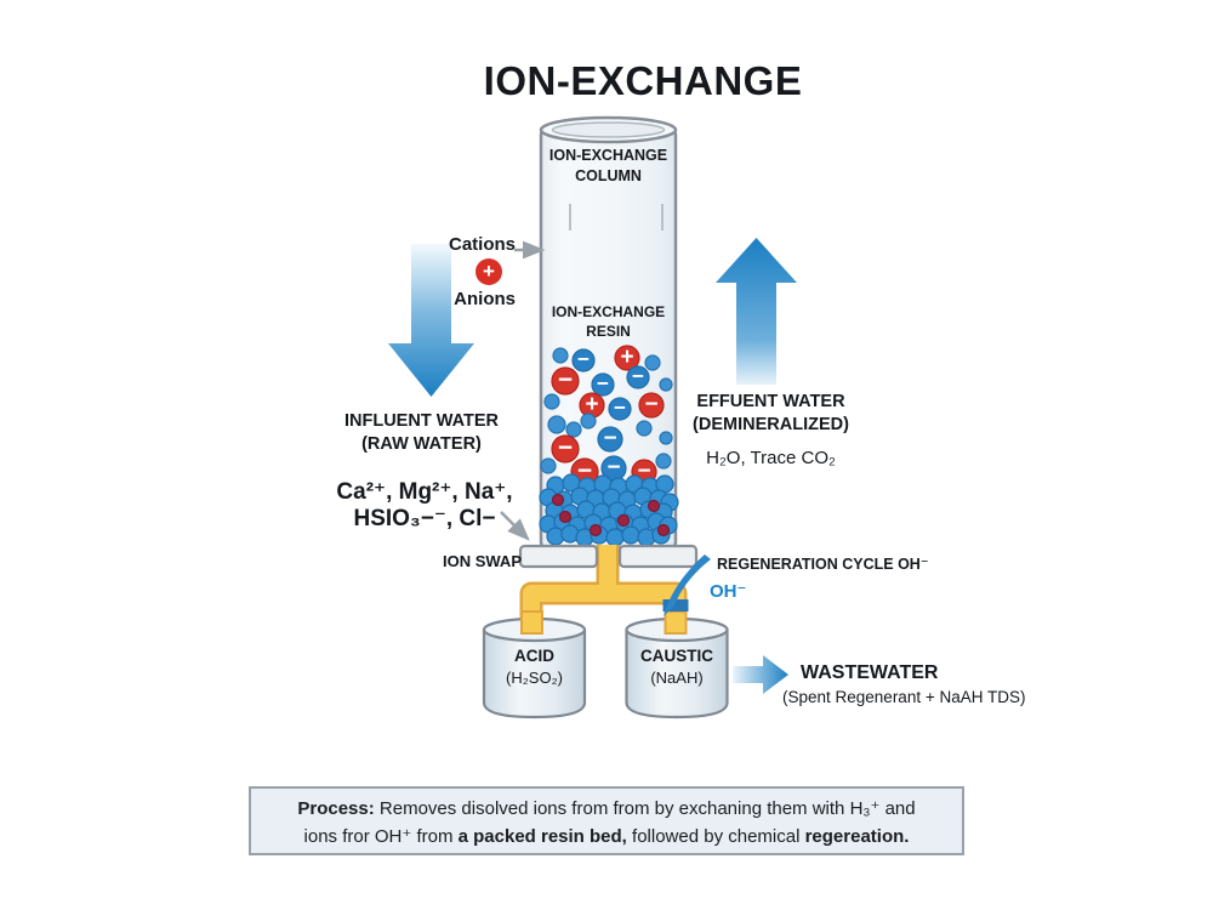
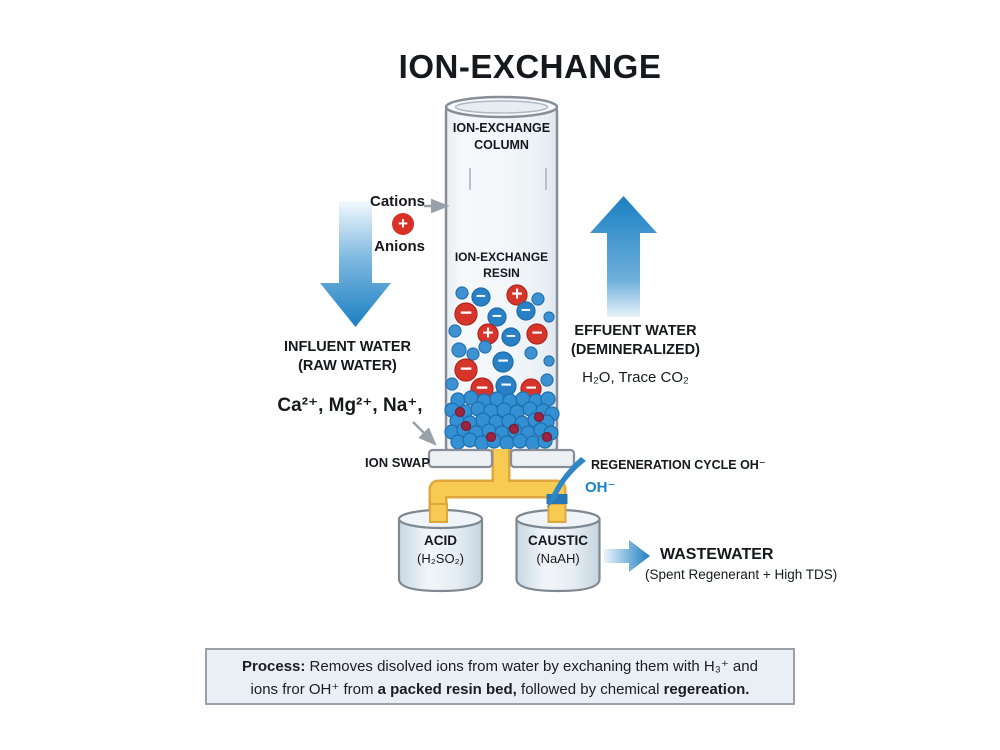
  −
  +
  −
  −
  −
  +
  −
  −
  −
  −
  −
  −
  −
  ION-EXCHANGE
  ION-EXCHANGE
  COLUMN
  ION-EXCHANGE
  RESIN
  Cations
  +
  Anions
  INFLUENT WATER
  (RAW WATER)
  Ca²⁺, Mg²⁺, Na⁺,
- HSIO₃−⁻, Cl−
  ION SWAP
  EFFUENT WATER
  (DEMINERALIZED)
  H₂O, Trace CO₂
  REGENERATION CYCLE OH⁻
  OH⁻
  ACID
  (H₂SO₂)
  CAUSTIC
  (NaAH)
  WASTEWATER
- (Spent Regenerant + NaAH TDS)
+ (Spent Regenerant + High TDS)
- Process: Removes disolved ions from from by exchaning them with H₃⁺ and
+ Process: Removes disolved ions from water by exchaning them with H₃⁺ and
  ions fror OH⁺ from a packed resin bed, followed by chemical regereation.
